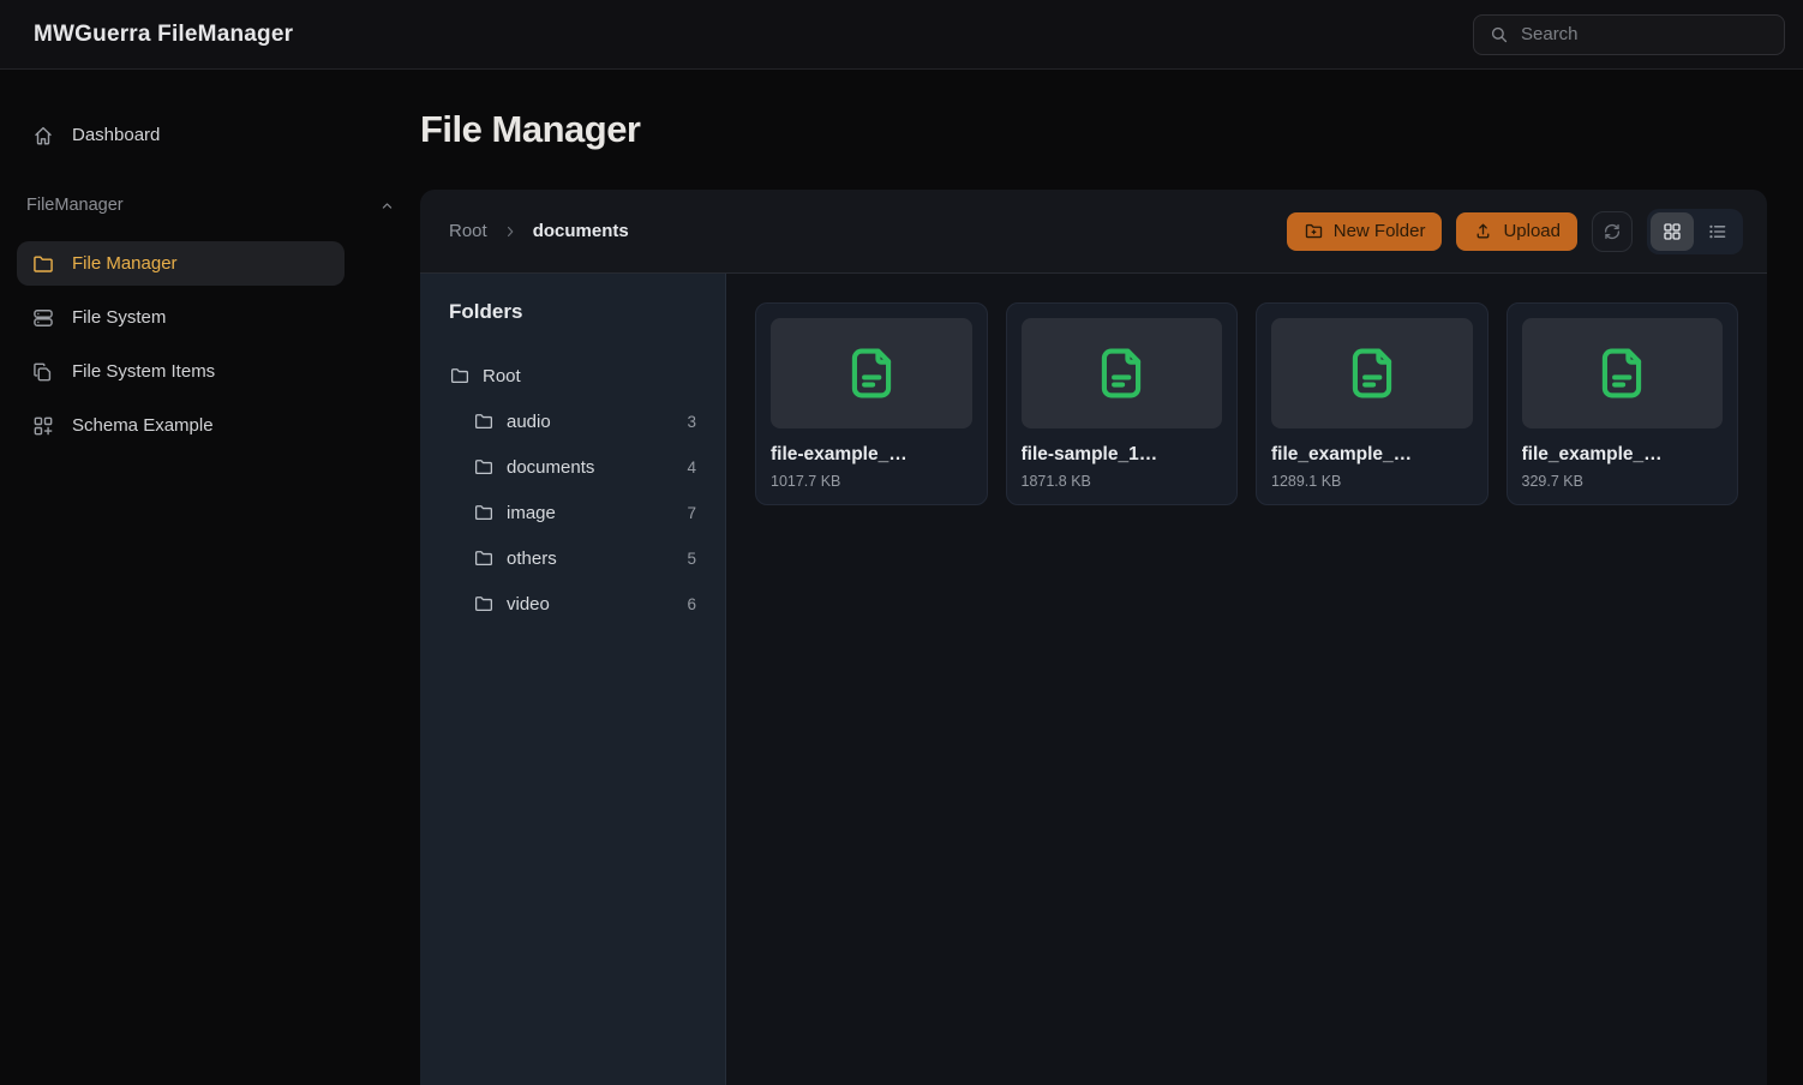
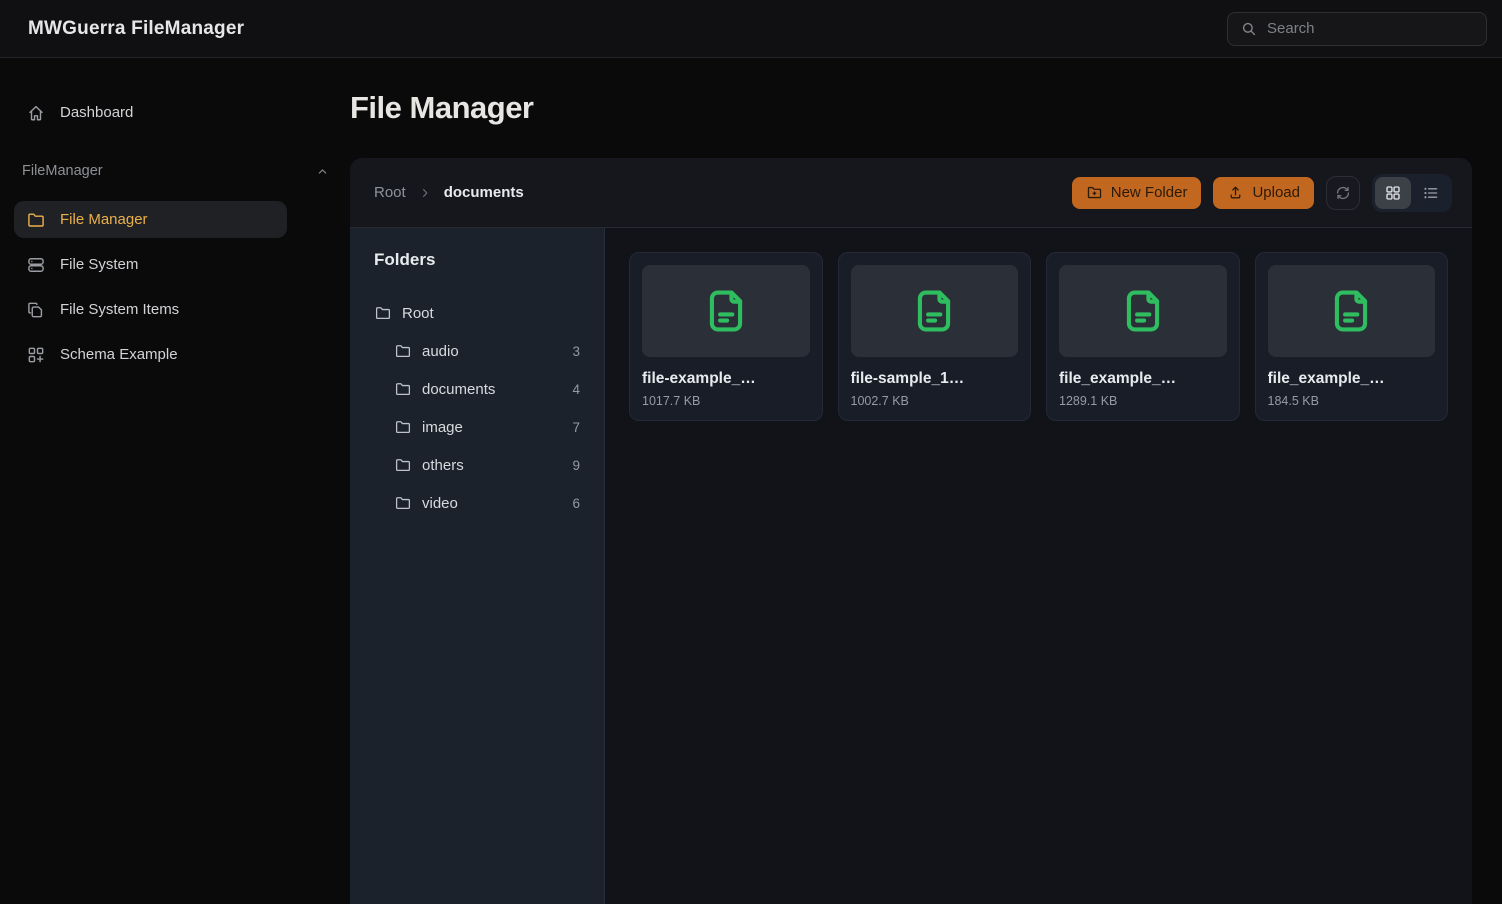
  MWGuerra FileManager
  Search
  Dashboard
  FileManager
  File Manager
  File System
  File System Items
  Schema Example
  File Manager
  Root
  documents
  New Folder
  Upload
  Folders
  Root
  audio
  3
  documents
  4
  image
  7
  others
- 5
+ 9
  video
  6
  file-example_…
  1017.7 KB
  file-sample_1…
- 1871.8 KB
+ 1002.7 KB
  file_example_…
  1289.1 KB
  file_example_…
- 329.7 KB
+ 184.5 KB
